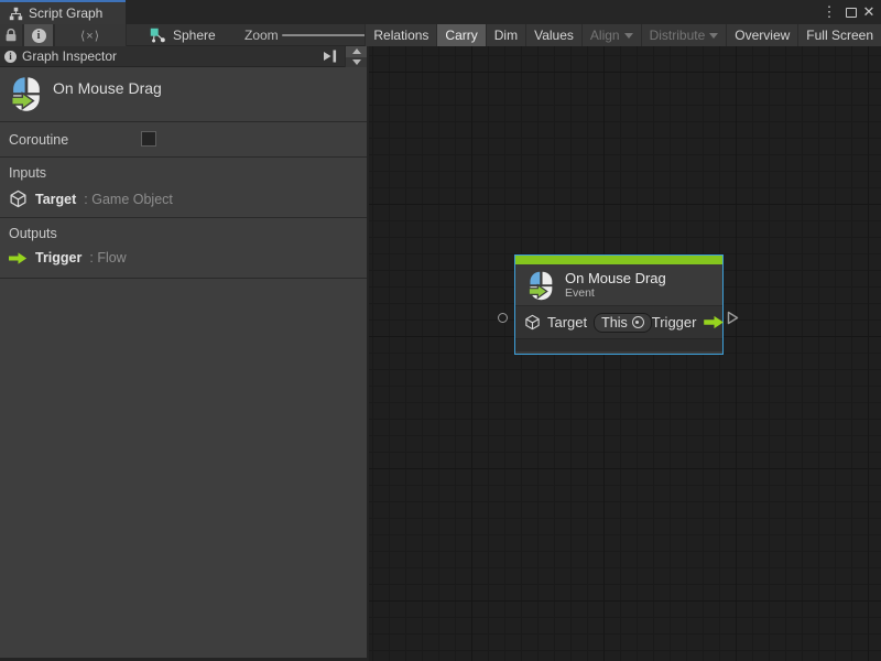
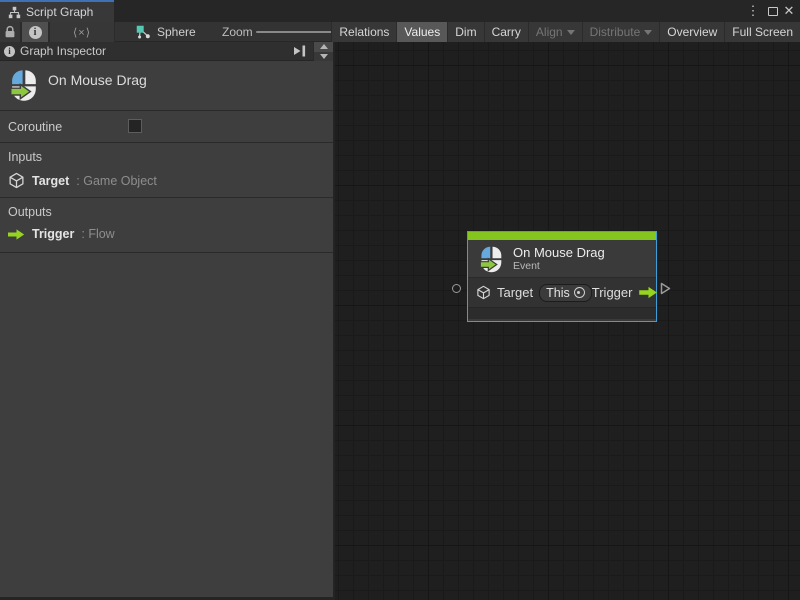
  Script Graph
  ⋮
  ✕
  i
  ⟨×⟩
  Sphere
  Zoom
  Relations
- Carry
+ Values
  Dim
- Values
+ Carry
  Align
  Distribute
  Overview
  Full Screen
  i
  Graph Inspector
  On Mouse Drag
  Coroutine
  Inputs
  Target
  : Game Object
  Outputs
  Trigger
  : Flow
  On Mouse Drag
  Event
  Target
  This
  Trigger
